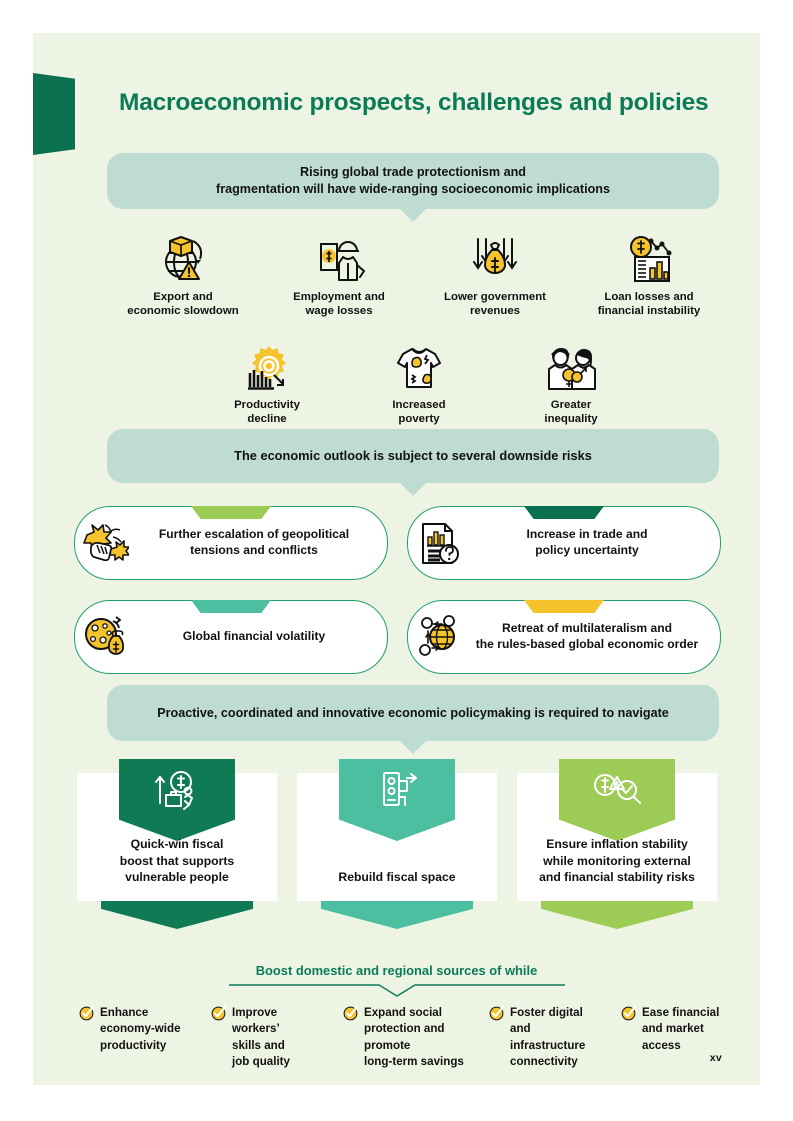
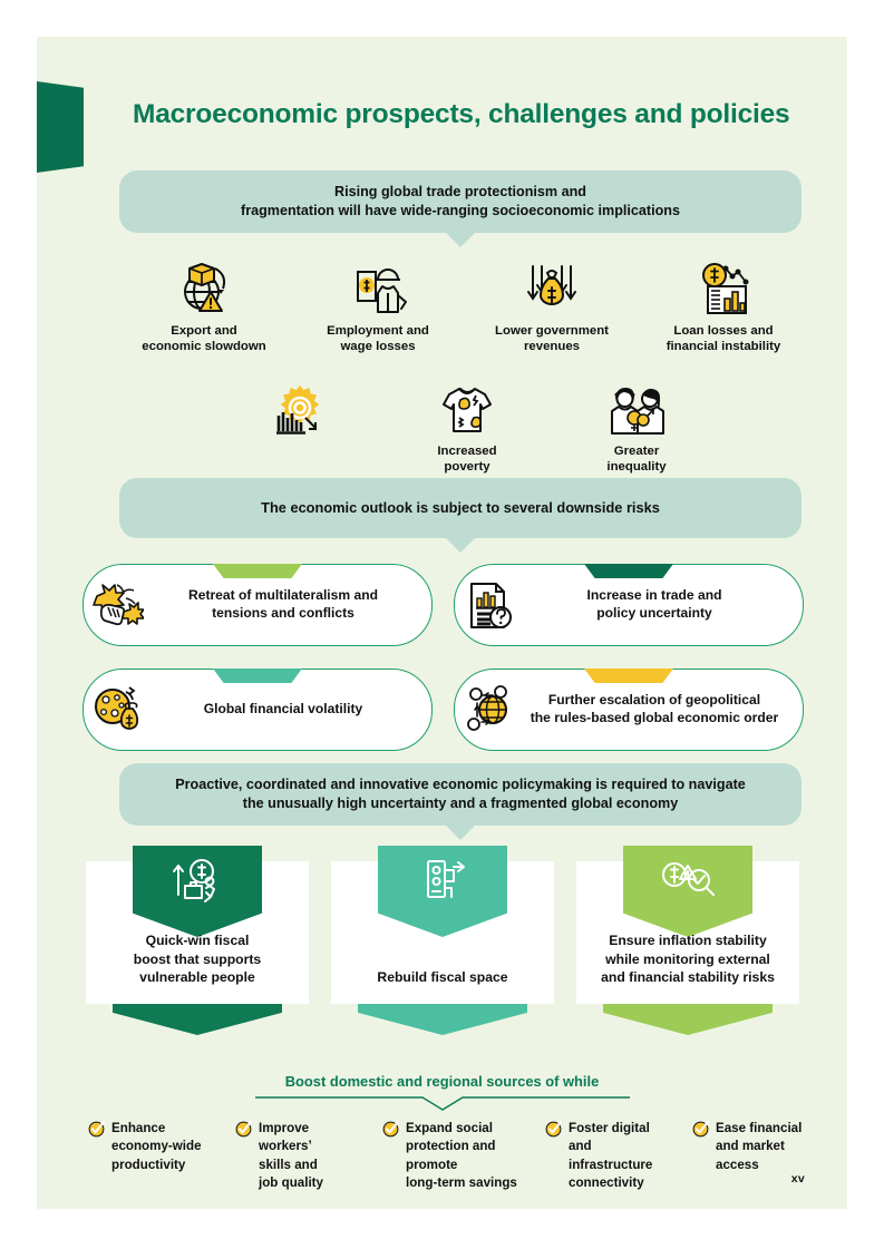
  Macroeconomic prospects, challenges and policies
  Rising global trade protectionism and
  fragmentation will have wide-ranging socioeconomic implications
  Export and
  economic slowdown
  Employment and
  wage losses
  Lower government
  revenues
  Loan losses and
  financial instability
- Productivity
- decline
  Increased
  poverty
  Greater
  inequality
  The economic outlook is subject to several downside risks
- Further escalation of geopolitical
+ Retreat of multilateralism and
  tensions and conflicts
  Increase in trade and
  policy uncertainty
  Global financial volatility
- Retreat of multilateralism and
+ Further escalation of geopolitical
  the rules-based global economic order
  Proactive, coordinated and innovative economic policymaking is required to navigate
+ the unusually high uncertainty and a fragmented global economy
  Quick-win fiscal
  boost that supports
  vulnerable people
  Rebuild fiscal space
  Ensure inflation stability
  while monitoring external
  and financial stability risks
  Boost domestic and regional sources of while
  Enhance
  economy-wide
  productivity
  Improve
  workers’
  skills and
  job quality
  Expand social
  protection and
  promote
  long-term savings
  Foster digital
  and
  infrastructure
  connectivity
  Ease financial
  and market
  access
  xv
